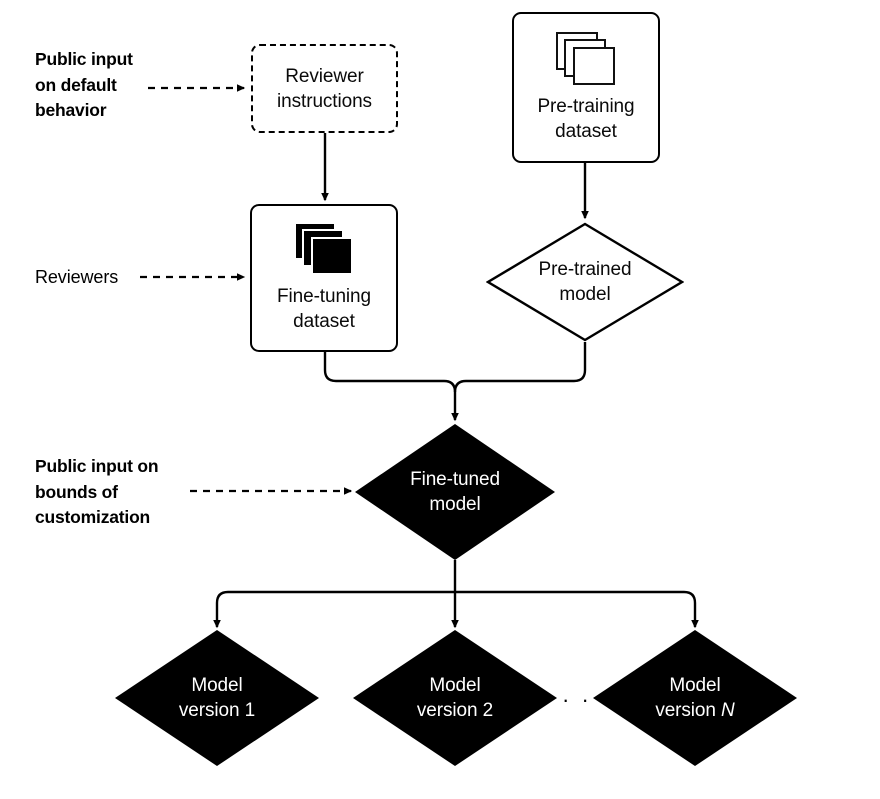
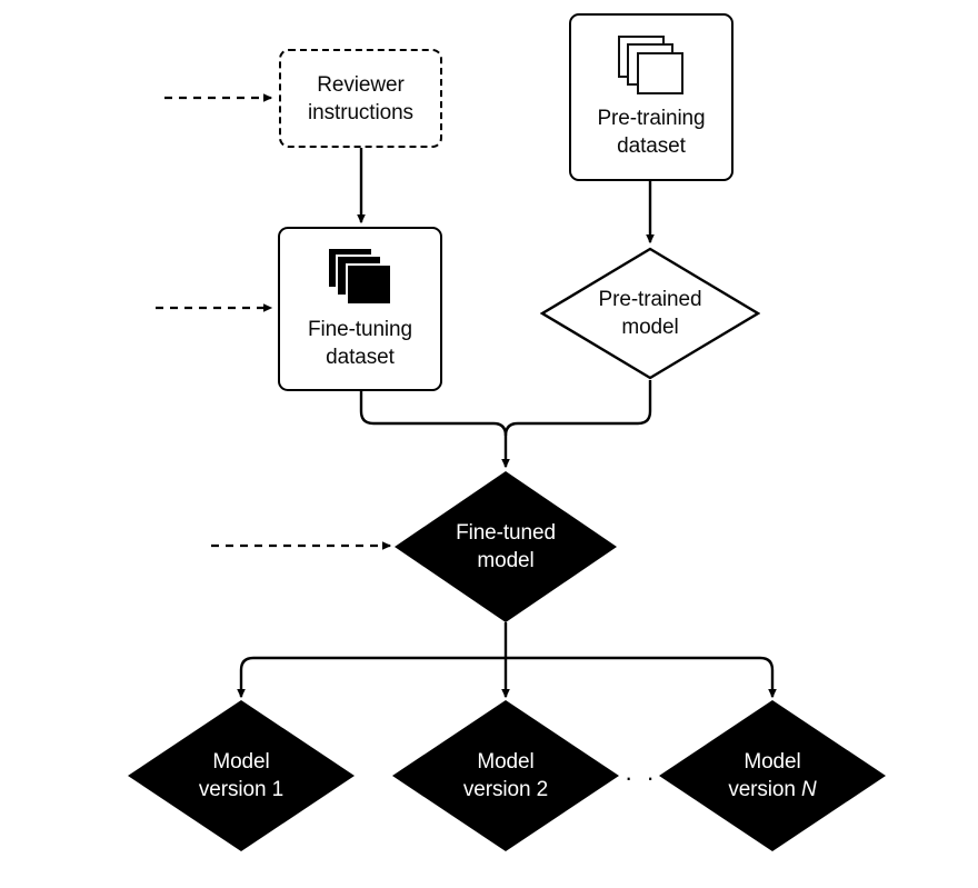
- Public input
- on default
- behavior
- Reviewers
- Public input on
- bounds of
- customization
  Reviewer
  instructions
  Pre-training
  dataset
  Fine-tuning
  dataset
  Pre-trained
  model
  Fine-tuned
  model
  Model
  version 1
  Model
  version 2
  Model
  version N
